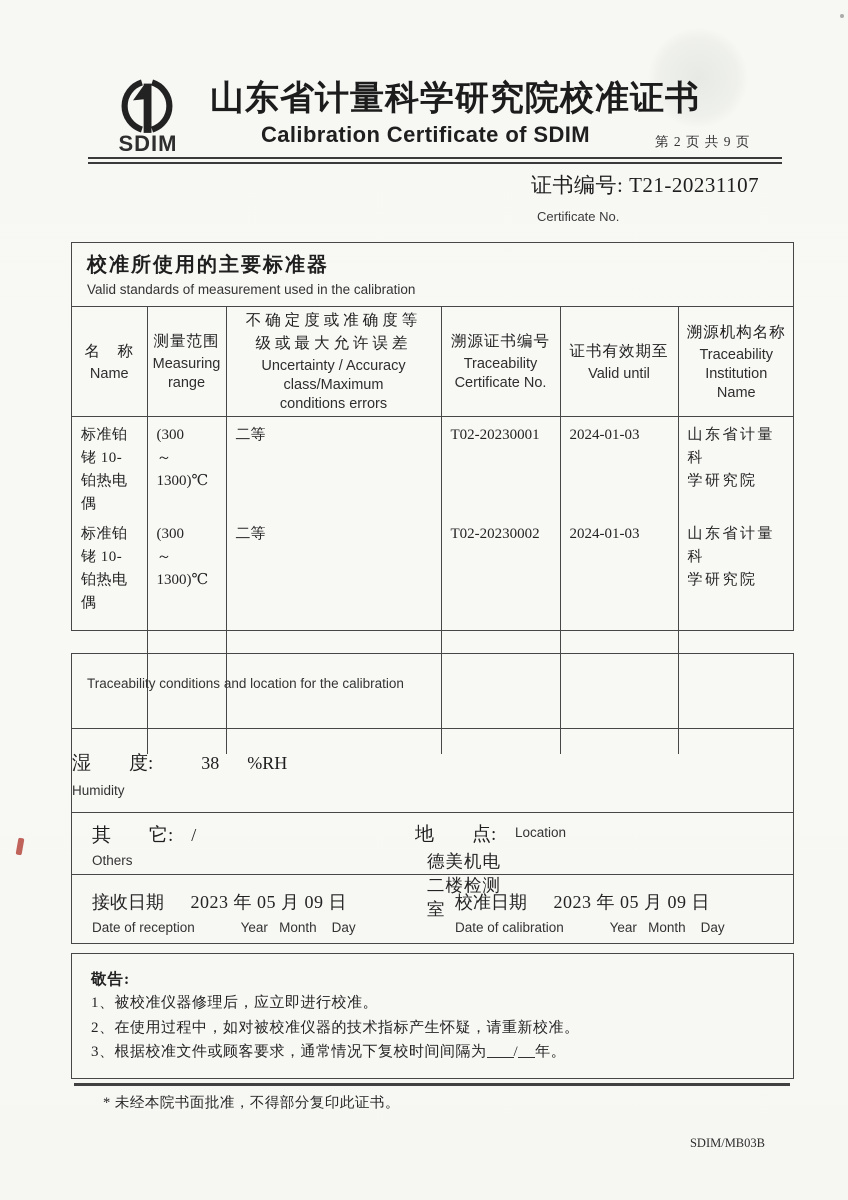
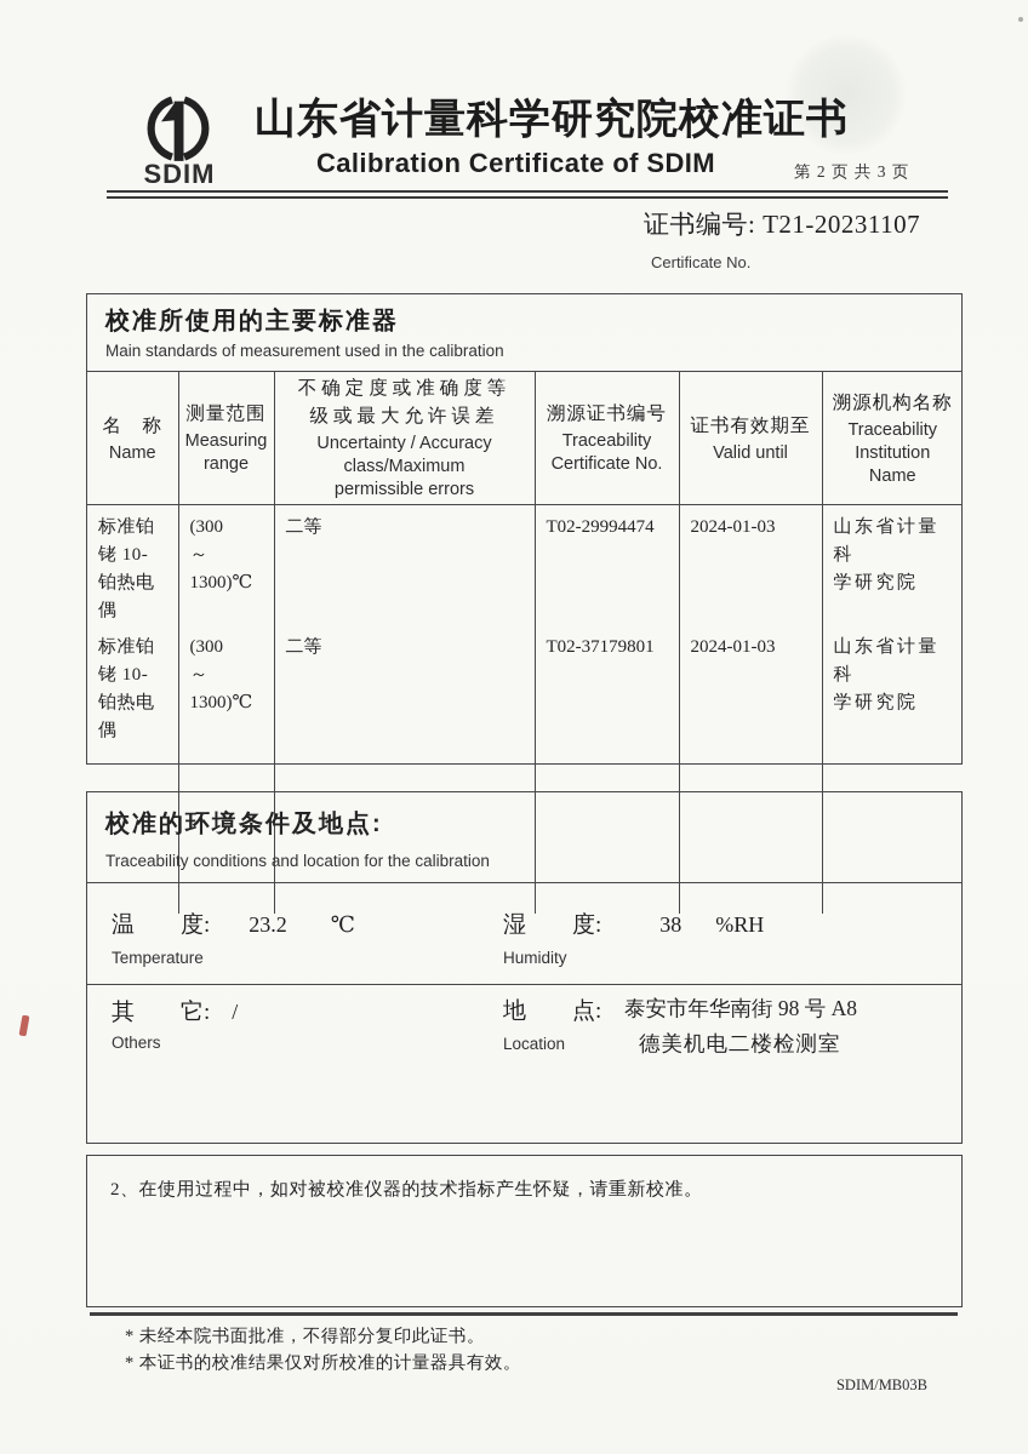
  SDIM
  山东省计量科学研究院校准证书
  Calibration Certificate of SDIM
- 第 2 页 共 9 页
+ 第 2 页 共 3 页
  证书编号: T21-20231107
  Certificate No.
  校准所使用的主要标准器
- Valid standards of measurement used in the calibration
+ Main standards of measurement used in the calibration
- 名 称Name	测量范围Measuring range	不确定度或准确度等 级或最大允许误差Uncertainty / Accuracy class/Maximum conditions errors	溯源证书编号Traceability Certificate No.	证书有效期至Valid until	溯源机构名称Traceability Institution Name
+ 名 称Name	测量范围Measuring range	不确定度或准确度等 级或最大允许误差Uncertainty / Accuracy class/Maximum permissible errors	溯源证书编号Traceability Certificate No.	证书有效期至Valid until	溯源机构名称Traceability Institution Name
- 标准铂铑 10- 铂热电偶	(300 ～ 1300)℃	二等	T02-20230001	2024-01-03	山东省计量科 学研究院
+ 标准铂铑 10- 铂热电偶	(300 ～ 1300)℃	二等	T02-29994474	2024-01-03	山东省计量科 学研究院
- 标准铂铑 10- 铂热电偶	(300 ～ 1300)℃	二等	T02-20230002	2024-01-03	山东省计量科 学研究院
+ 标准铂铑 10- 铂热电偶	(300 ～ 1300)℃	二等	T02-37179801	2024-01-03	山东省计量科 学研究院
+ 校准的环境条件及地点:
  Traceability conditions and location for the calibration
+ 温 度: 23.2 ℃
+ Temperature
  湿 度: 38 %RH
  Humidity
  其 它: /
  Others
  地 点:
+ 泰安市年华南街 98 号 A8
  Location
  德美机电二楼检测室
- 接收日期 2023 年 05 月 09 日
- Date of reception Year Month Day
- 校准日期 2023 年 05 月 09 日
- Date of calibration Year Month Day
- 敬告:
- 1、被校准仪器修理后，应立即进行校准。
  2、在使用过程中，如对被校准仪器的技术指标产生怀疑，请重新校准。
- 3、根据校准文件或顾客要求，通常情况下复校时间间隔为 / 年。
  * 未经本院书面批准，不得部分复印此证书。
+ * 本证书的校准结果仅对所校准的计量器具有效。
  SDIM/MB03B
